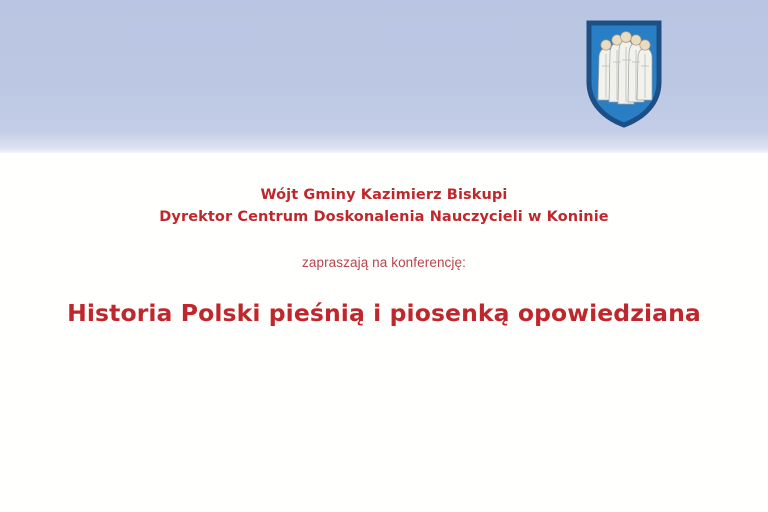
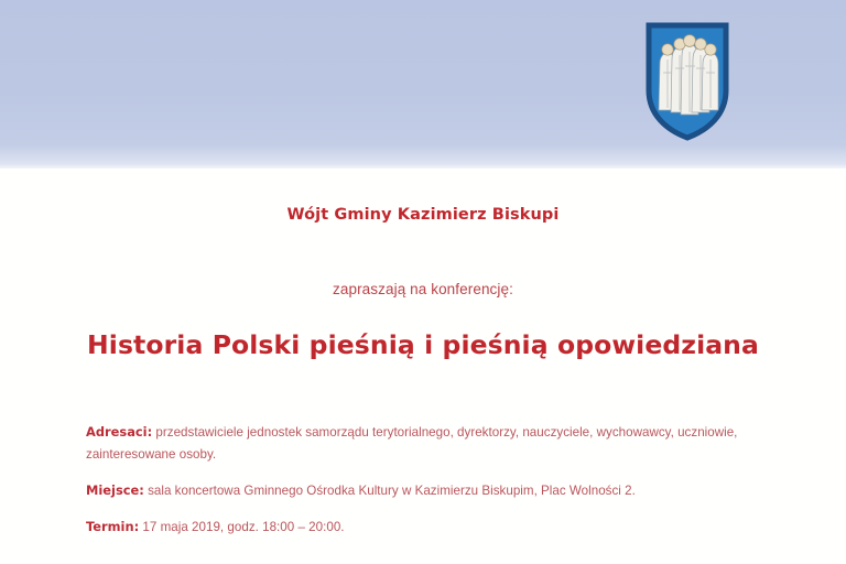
  Wójt Gminy Kazimierz Biskupi
- Dyrektor Centrum Doskonalenia Nauczycieli w Koninie
  zapraszają na konferencję:
- Historia Polski pieśnią i piosenką opowiedziana
+ Historia Polski pieśnią i pieśnią opowiedziana
+ Adresaci: przedstawiciele jednostek samorządu terytorialnego, dyrektorzy, nauczyciele, wychowawcy, uczniowie, zainteresowane osoby.
+ Miejsce: sala koncertowa Gminnego Ośrodka Kultury w Kazimierzu Biskupim, Plac Wolności 2.
+ Termin: 17 maja 2019, godz. 18:00 – 20:00.
